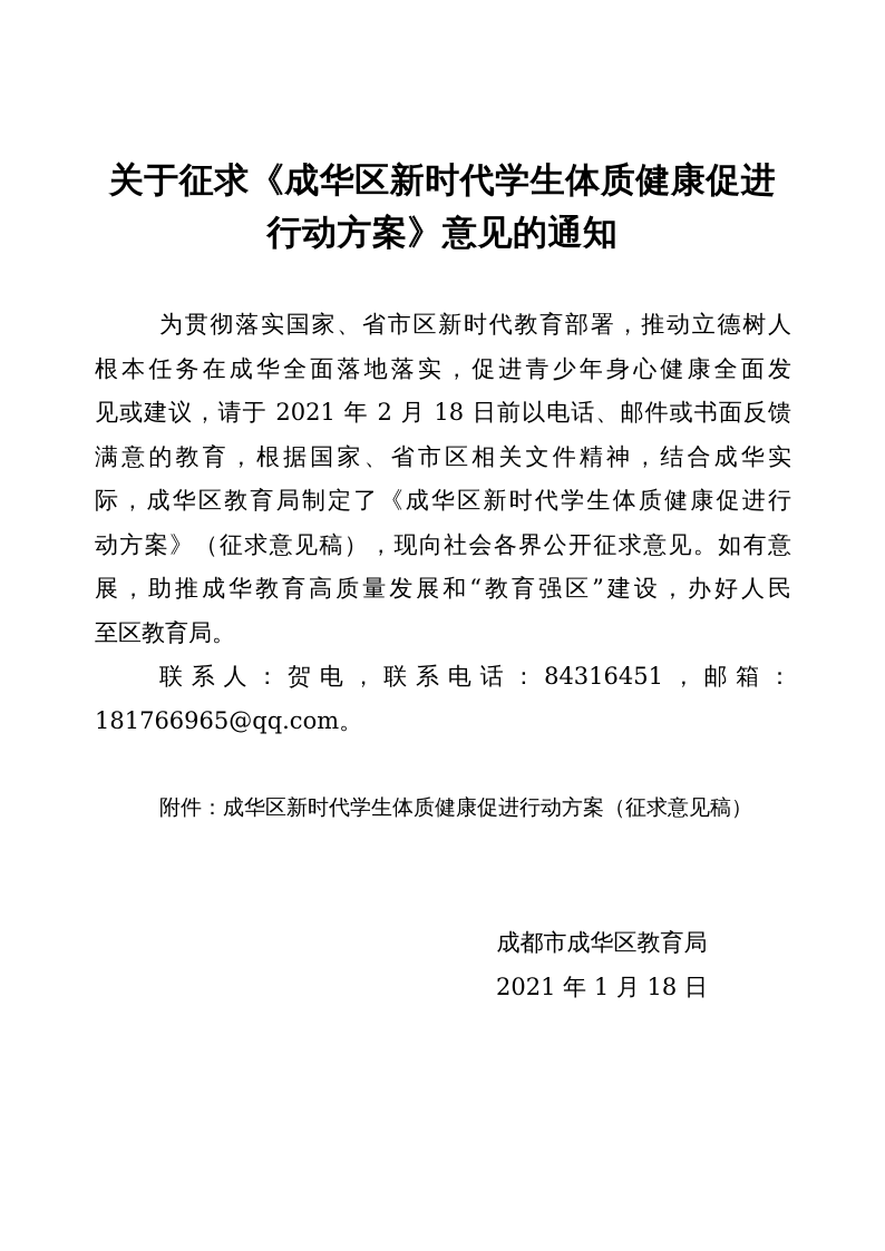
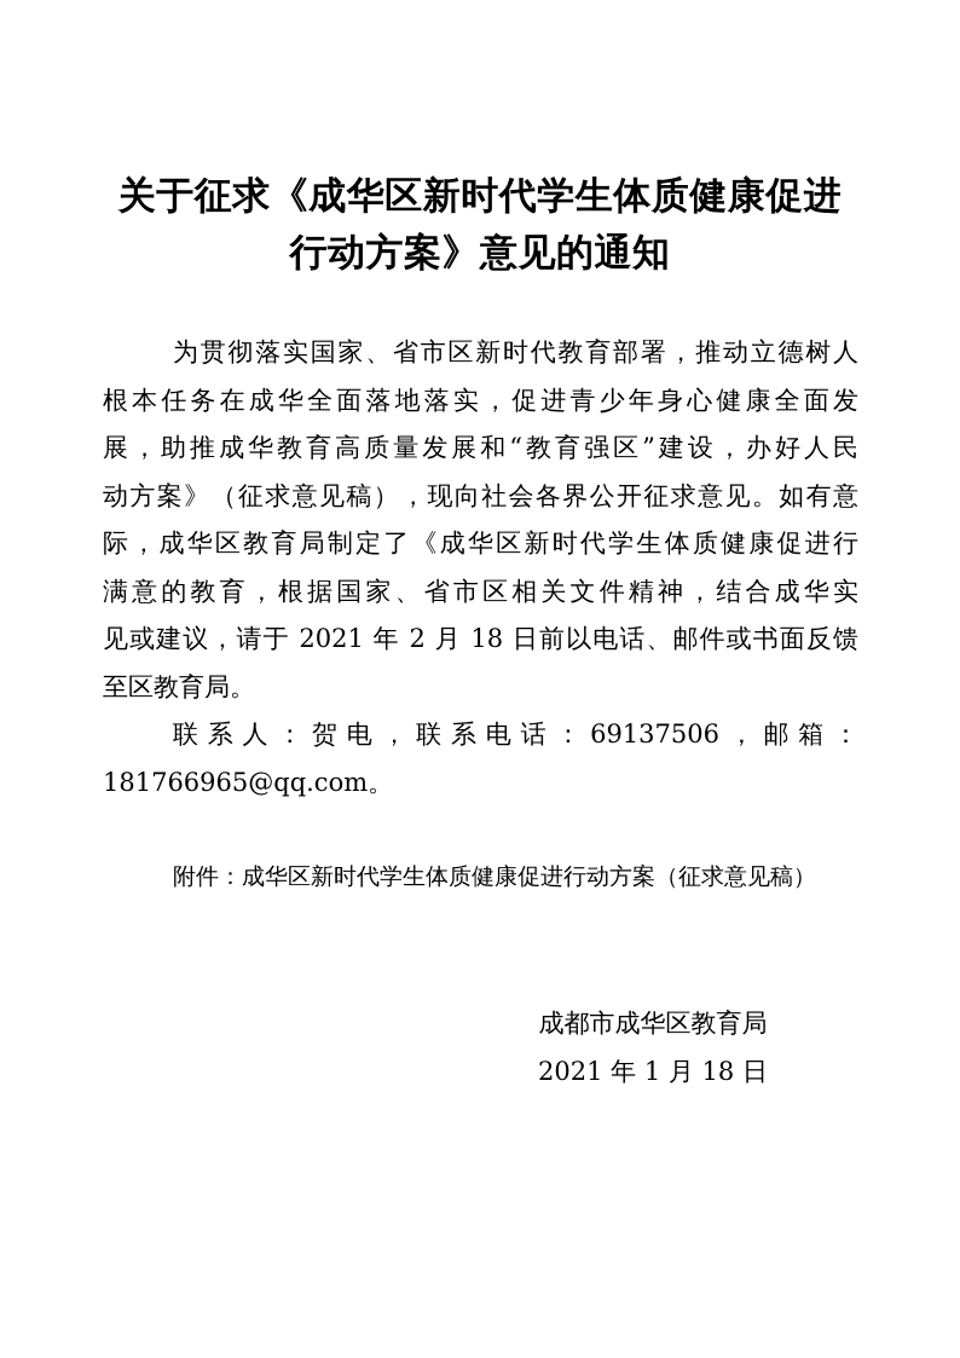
  关于征求《成华区新时代学生体质健康促进
  行动方案》意见的通知
  为贯彻落实国家、省市区新时代教育部署，推动立德树人
  根本任务在成华全面落地落实，促进青少年身心健康全面发
- 见或建议，请于 2021 年 2 月 18 日前以电话、邮件或书面反馈
+ 展，助推成华教育高质量发展和“教育强区”建设，办好人民
- 满意的教育，根据国家、省市区相关文件精神，结合成华实
+ 动方案》（征求意见稿），现向社会各界公开征求意见。如有意
  际，成华区教育局制定了《成华区新时代学生体质健康促进行
- 动方案》（征求意见稿），现向社会各界公开征求意见。如有意
+ 满意的教育，根据国家、省市区相关文件精神，结合成华实
- 展，助推成华教育高质量发展和“教育强区”建设，办好人民
+ 见或建议，请于 2021 年 2 月 18 日前以电话、邮件或书面反馈
  至区教育局。
- 联系人：贺电，联系电话：84316451，邮箱：
+ 联系人：贺电，联系电话：69137506，邮箱：
  181766965@qq.com。
  附件：成华区新时代学生体质健康促进行动方案（征求意见稿）
  成都市成华区教育局
  2021 年 1 月 18 日
